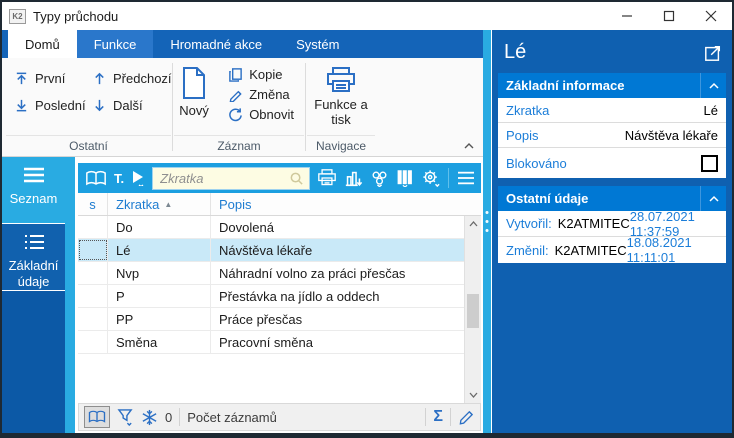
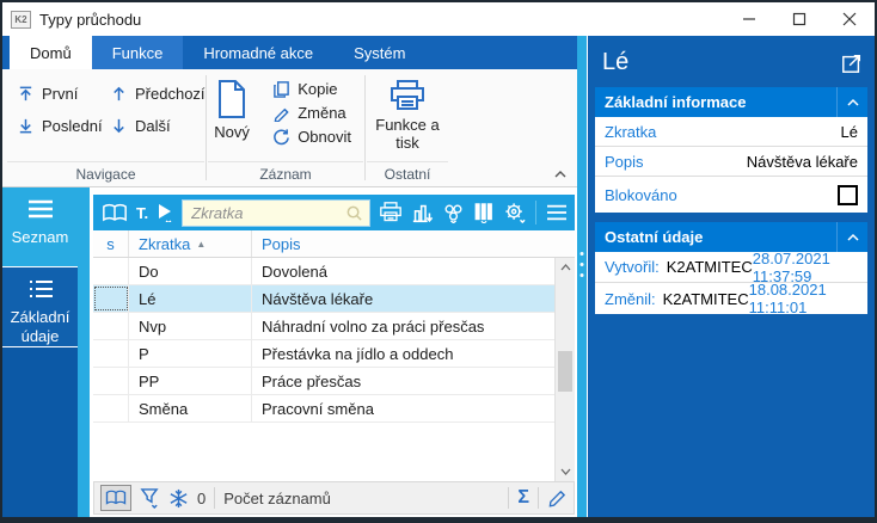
  K2
  Typy průchodu
  Domů
  Funkce
  Hromadné akce
  Systém
  První
  Předchozí
  Poslední
  Další
- Ostatní
+ Navigace
  Nový
  Kopie
  Změna
  Obnovit
  Záznam
  Funkce a tisk
- Navigace
+ Ostatní
  Seznam
  Základní údaje
  T.
  Zkratka
  s
  Zkratka
  ▲
  Popis
  Do
  Dovolená
  Lé
  Návštěva lékaře
  Nvp
  Náhradní volno za práci přesčas
  P
  Přestávka na jídlo a oddech
  PP
  Práce přesčas
  Směna
  Pracovní směna
  0
  Počet záznamů
  Σ
  Lé
  Základní informace
  Zkratka
  Lé
  Popis
  Návštěva lékaře
  Blokováno
  Ostatní údaje
  Vytvořil:
  K2ATMITEC
  28.07.2021 11:37:59
  Změnil:
  K2ATMITEC
  18.08.2021 11:11:01
